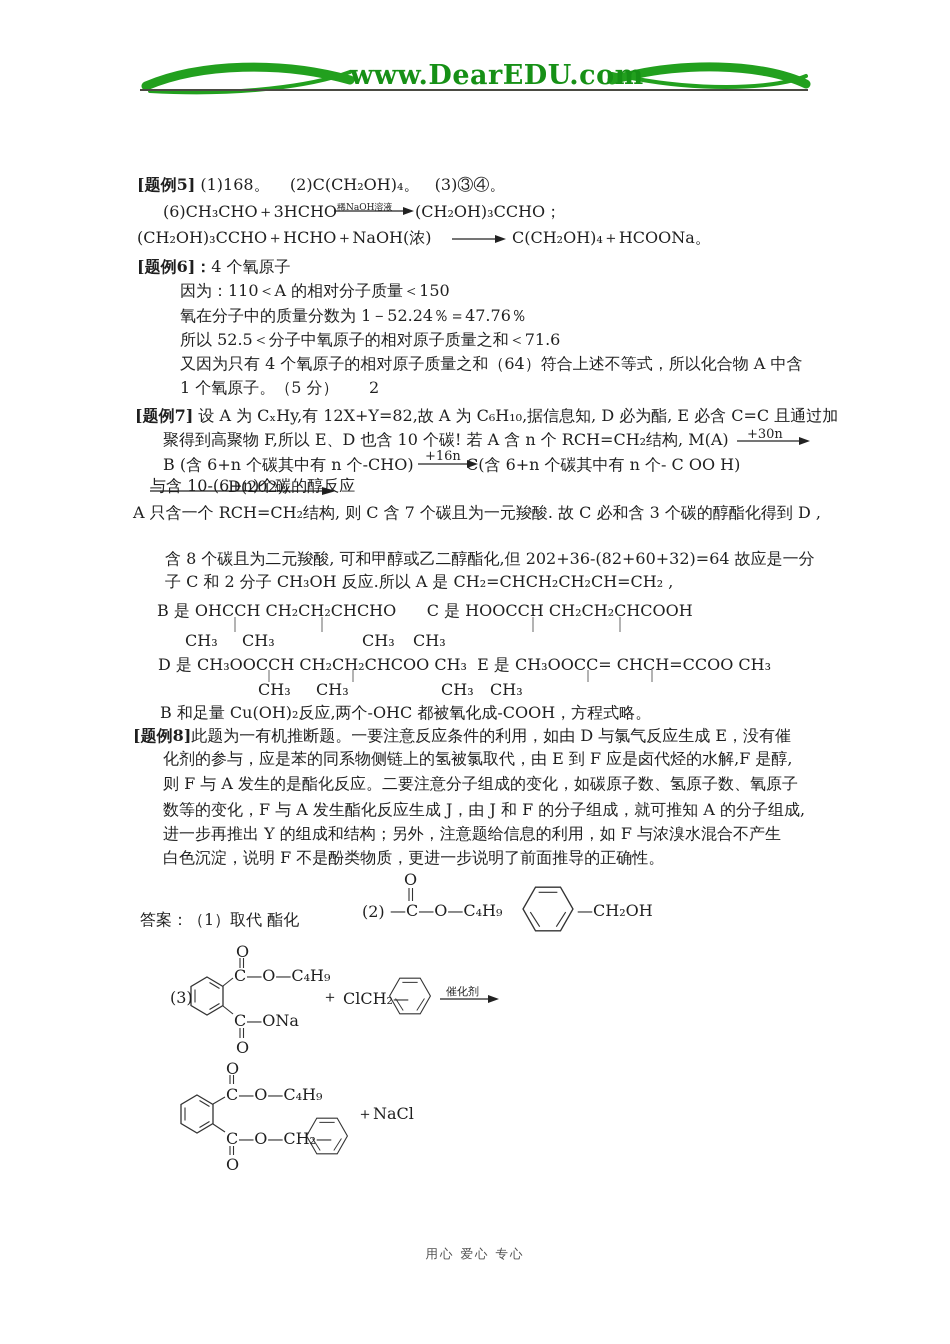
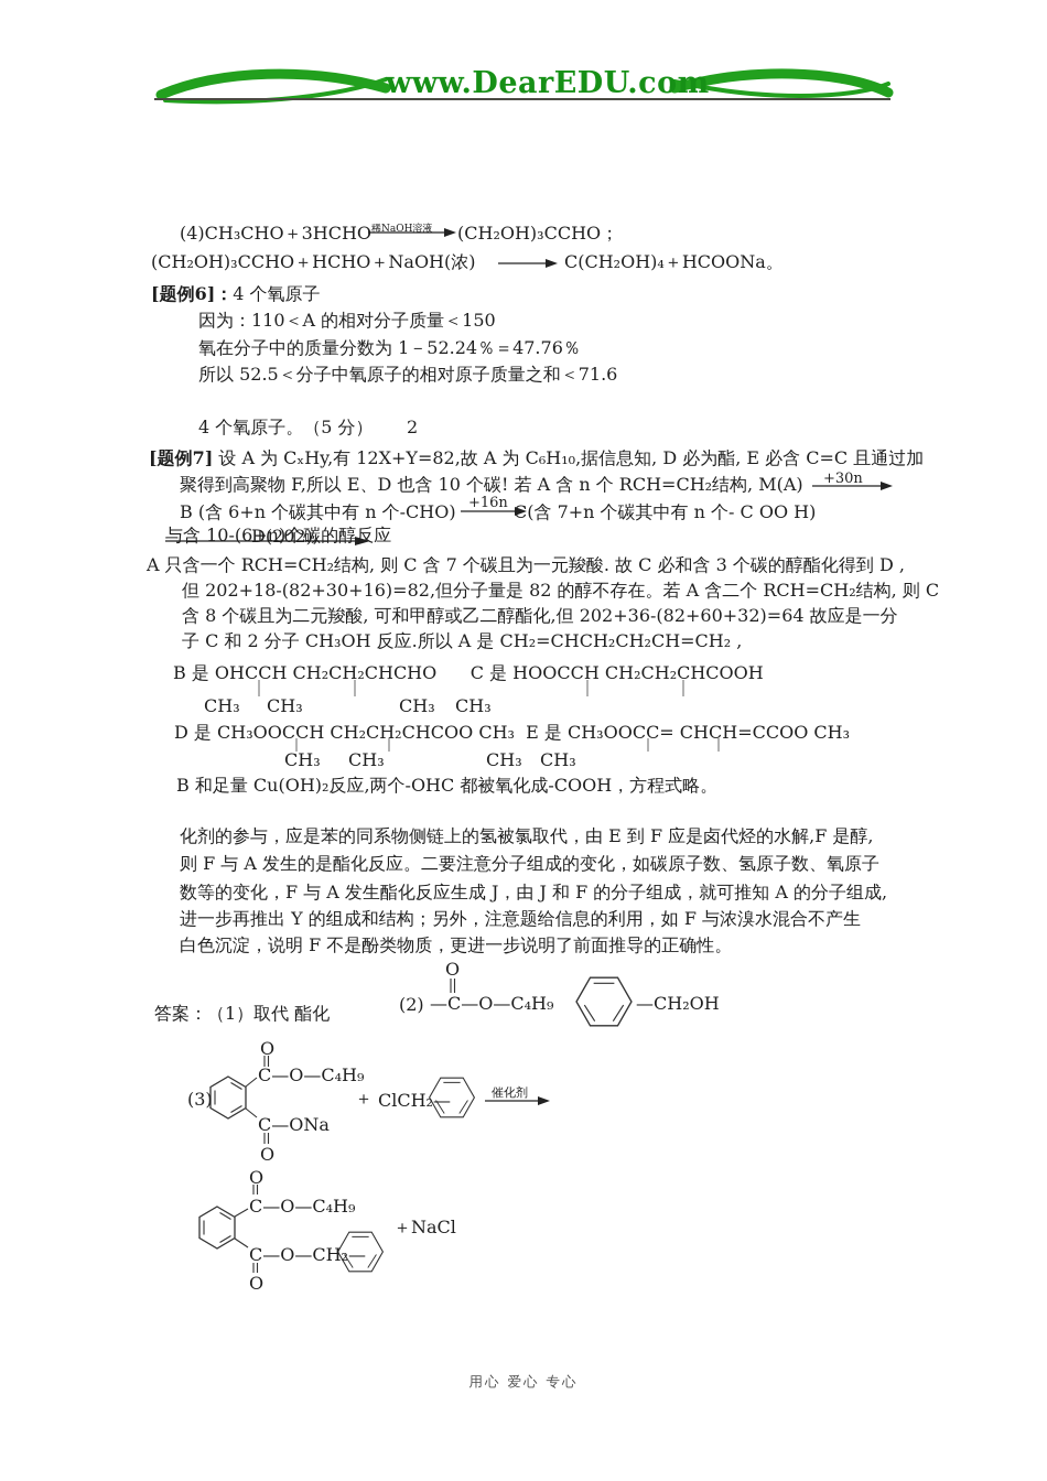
  www.DearEDU.co
- [题例5] (1)168。 (2)C(CH₂OH)₄。 (3)③④。
- (6)CH₃CHO＋3HCHO
+ (4)CH₃CHO＋3HCHO
  稀NaOH溶液
  (CH₂OH)₃CCHO；
  (CH₂OH)₃CCHO＋HCHO＋NaOH(浓)
  C(CH₂OH)₄＋HCOONa。
  [题例6]：4 个氧原子
  因为：110＜A 的相对分子质量＜150
  氧在分子中的质量分数为 1－52.24％＝47.76％
  所以 52.5＜分子中氧原子的相对原子质量之和＜71.6
- 又因为只有 4 个氧原子的相对原子质量之和（64）符合上述不等式，所以化合物 A 中含
- 1 个氧原子。（5 分） 2
+ 4 个氧原子。（5 分） 2
  [题例7] 设 A 为 CₓHy,有 12X+Y=82,故 A 为 C₆H₁₀,据信息知, D 必为酯, E 必含 C=C 且通过加
  聚得到高聚物 F,所以 E、D 也含 10 个碳! 若 A 含 n 个 RCH=CH₂结构, M(A)
  +30n
  B (含 6+n 个碳其中有 n 个-CHO)
  +16n
- C(含 6+n 个碳其中有 n 个- C OO H)
+ C(含 7+n 个碳其中有 n 个- C OO H)
  与含 10-(6+n)个碳的醇反应
  D(202),
  A 只含一个 RCH=CH₂结构, 则 C 含 7 个碳且为一元羧酸. 故 C 必和含 3 个碳的醇酯化得到 D ,
+ 但 202+18-(82+30+16)=82,但分子量是 82 的醇不存在。若 A 含二个 RCH=CH₂结构, 则 C
  含 8 个碳且为二元羧酸, 可和甲醇或乙二醇酯化,但 202+36-(82+60+32)=64 故应是一分
  子 C 和 2 分子 CH₃OH 反应.所以 A 是 CH₂=CHCH₂CH₂CH=CH₂ ,
  B 是 OHCCH CH₂CH₂CHCHO C 是 HOOCCH CH₂CH₂CHCOOH
  CH₃
  CH₃
  CH₃
  CH₃
  D 是 CH₃OOCCH CH₂CH₂CHCOO CH₃ E 是 CH₃OOCC= CHCH=CCOO CH₃
  CH₃
  CH₃
  CH₃
  CH₃
  B 和足量 Cu(OH)₂反应,两个-OHC 都被氧化成-COOH，方程式略。
- [题例8]此题为一有机推断题。一要注意反应条件的利用，如由 D 与氯气反应生成 E，没有催
  化剂的参与，应是苯的同系物侧链上的氢被氯取代，由 E 到 F 应是卤代烃的水解,F 是醇,
  则 F 与 A 发生的是酯化反应。二要注意分子组成的变化，如碳原子数、氢原子数、氧原子
  数等的变化，F 与 A 发生酯化反应生成 J，由 J 和 F 的分子组成，就可推知 A 的分子组成,
  进一步再推出 Y 的组成和结构；另外，注意题给信息的利用，如 F 与浓溴水混合不产生
  白色沉淀，说明 F 不是酚类物质，更进一步说明了前面推导的正确性。
  答案：（1）取代 酯化
  (2)
  O
  —C—O—C₄H₉
  —CH₂OH
  (3)
  O
  C—O—C₄H₉
  C—ONa
  O
  ＋
  ClCH₂—
  催化剂
  O
  C—O—C₄H₉
  C—O—CH₂—
  O
  ＋NaCl
  用心 爱心 专心
